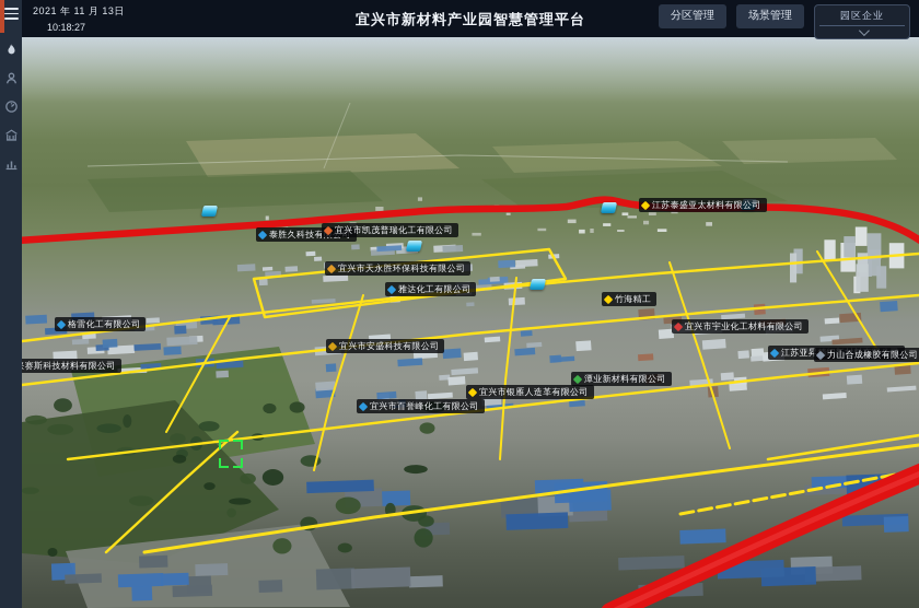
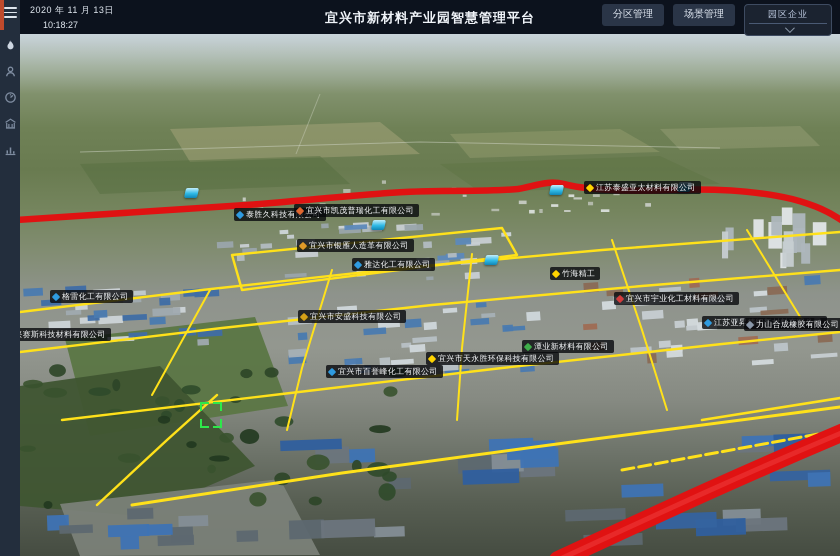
- 2021 年 11 月 13日
+ 2020 年 11 月 13日
  10:18:27
  宜兴市新材料产业园智慧管理平台
  分区管理
  场景管理
  园区企业
  泰胜久科技有公司
  宜兴市凯茂普瑞化工有限公司
- 宜兴市天永胜环保科技有限公司
+ 宜兴市银雁人造革有限公司
  雅达化工有限公司
  竹海精工
  格雷化工有限公司
  宜兴市宇业化工材料有限公司
  江苏亚昇细新材料有限公司
  宜兴市安盛科技有限公司
  赛斯科技材料有限公司
  潭业新材料有限公司
- 宜兴市银雁人造革有限公司
+ 宜兴市天永胜环保科技有限公司
  宜兴市百誉峰化工有限公司
  江苏泰盛亚太材料有限公司
  力山合成橡胶有限公司
